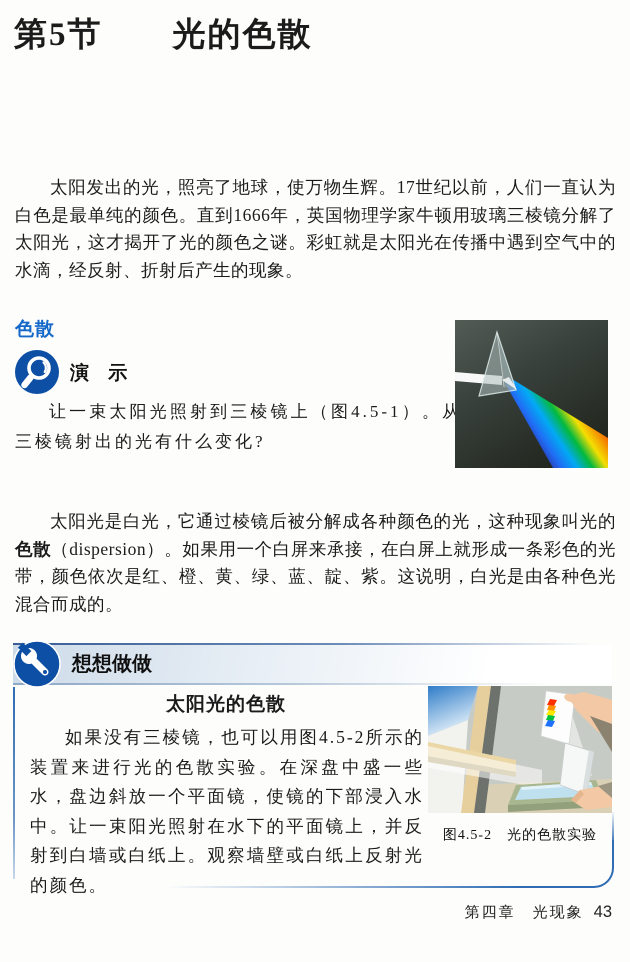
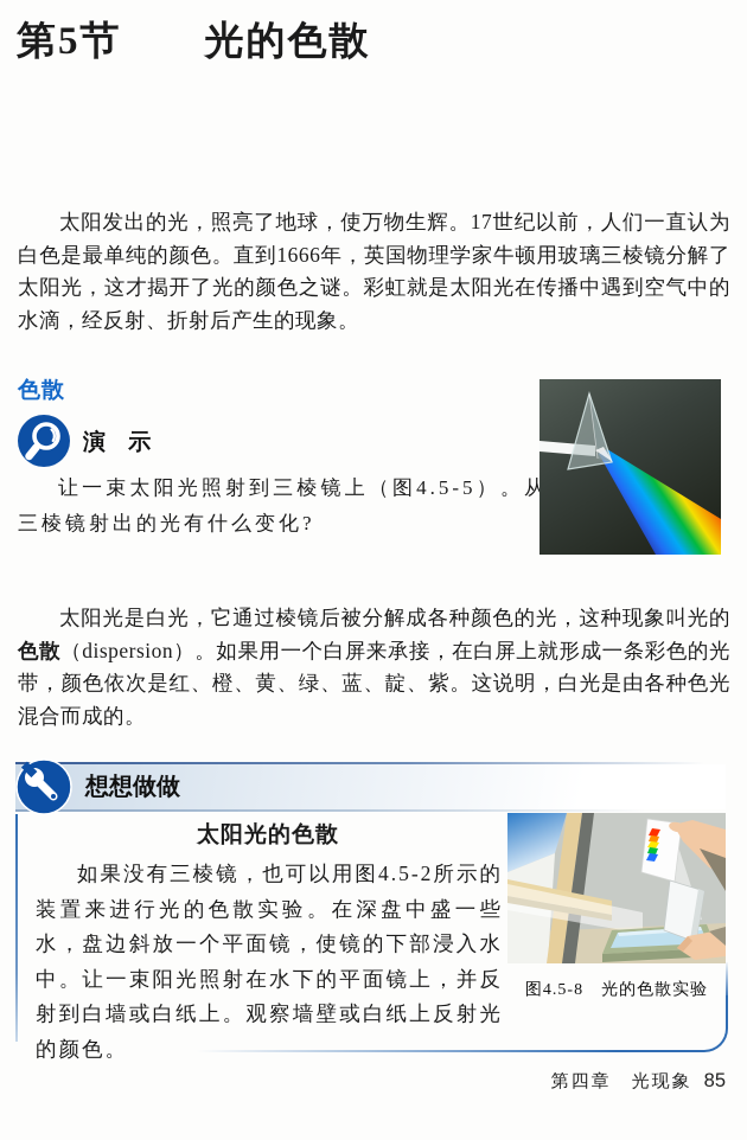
  第5节 光的色散
  太阳发出的光，照亮了地球，使万物生辉。17世纪以前，人们一直认为白色是最单纯的颜色。直到1666年，英国物理学家牛顿用玻璃三棱镜分解了太阳光，这才揭开了光的颜色之谜。彩虹就是太阳光在传播中遇到空气中的水滴，经反射、折射后产生的现象。
  色散
  演 示
- 让一束太阳光照射到三棱镜上（图4.5-1）。从三棱镜射出的光有什么变化?
+ 让一束太阳光照射到三棱镜上（图4.5-5）。从三棱镜射出的光有什么变化?
  太阳光是白光，它通过棱镜后被分解成各种颜色的光，这种现象叫光的色散（dispersion）。如果用一个白屏来承接，在白屏上就形成一条彩色的光带，颜色依次是红、橙、黄、绿、蓝、靛、紫。这说明，白光是由各种色光混合而成的。
  想想做做
  太阳光的色散
  如果没有三棱镜，也可以用图4.5-2所示的装置来进行光的色散实验。在深盘中盛一些水，盘边斜放一个平面镜，使镜的下部浸入水中。让一束阳光照射在水下的平面镜上，并反射到白墙或白纸上。观察墙壁或白纸上反射光的颜色。
- 图4.5-2 光的色散实验
+ 图4.5-8 光的色散实验
- 第四章 光现象 43
+ 第四章 光现象 85
